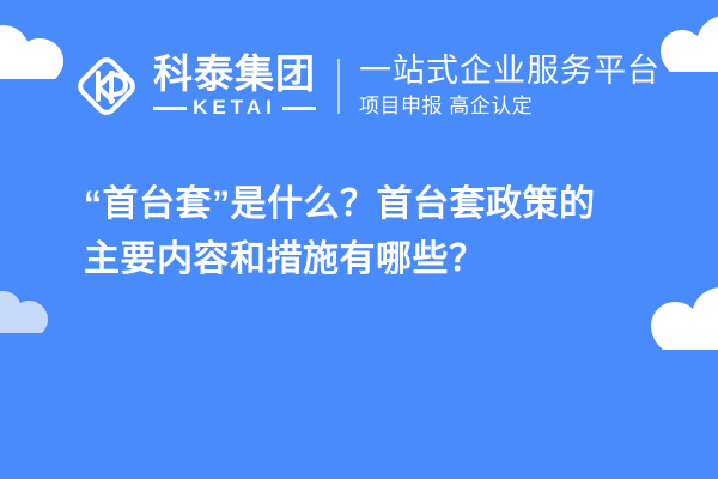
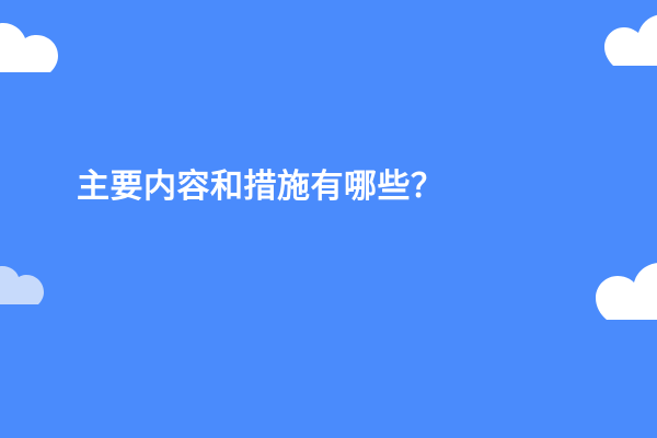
- 科泰集团
- KETAI
- 一站式企业服务平台
- 项目申报 高企认定
- “首台套”是什么？首台套政策的
  主要内容和措施有哪些？
